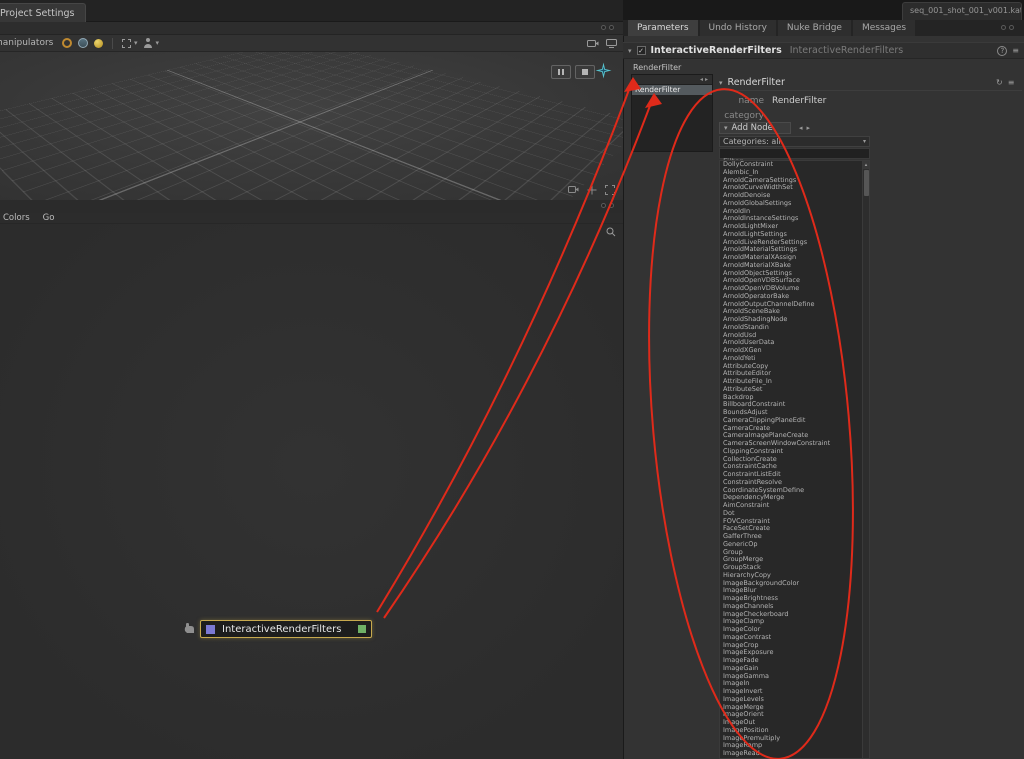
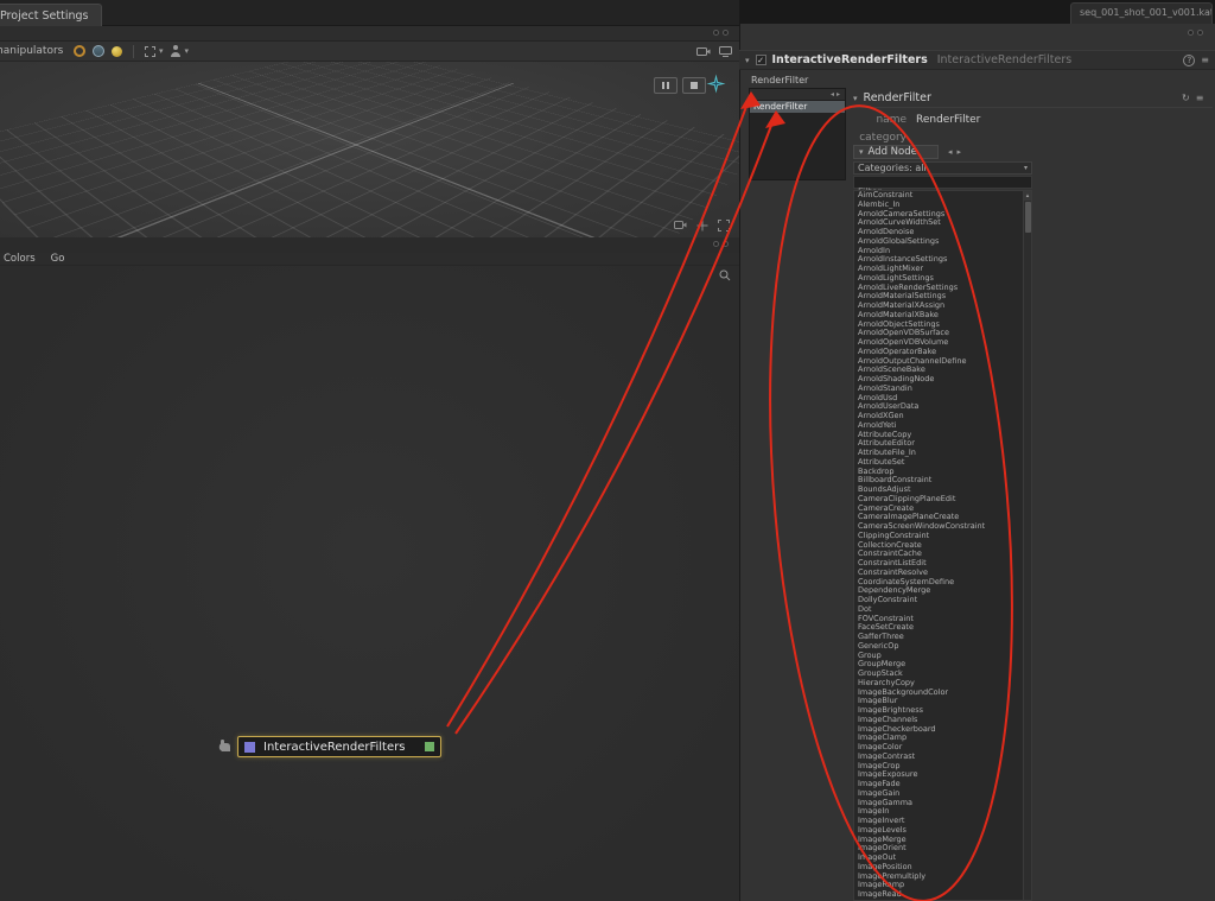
  Project Settings
  anipulators
  ▾
  ▾
  Colors
  Go
  InteractiveRenderFilters
  seq_001_shot_001_v001.ka
- Parameters
- Undo History
- Nuke Bridge
- Messages
  ▾
  ✓
  InteractiveRenderFilters
  InteractiveRenderFilters
  ?
  ≡
  RenderFilter
  enderFilter
  ▾
  RenderFilter
  ↻
  ≡
  name
  RenderFilter
  category
  ▾
  Add Node
  ◂▸
  Categories: all
- DollyConstraint
+ AimConstraint
  Alembic_In
  ArnoldCameraSettings
  ArnoldCurveWidthSet
  ArnoldDenoise
  ArnoldGlobalSettings
  ArnoldIn
  ArnoldInstanceSettings
  ArnoldLightMixer
  ArnoldLightSettings
  ArnoldLiveRenderSettings
  ArnoldMaterialSettings
  ArnoldMaterialXAssign
  ArnoldMaterialXBake
  ArnoldObjectSettings
  ArnoldOpenVDBSurface
  ArnoldOpenVDBVolume
  ArnoldOperatorBake
  ArnoldOutputChannelDefine
  ArnoldSceneBake
  ArnoldShadingNode
  ArnoldStandin
  ArnoldUsd
  ArnoldUserData
  ArnoldXGen
  ArnoldYeti
  AttributeCopy
  AttributeEditor
  AttributeFile_In
  AttributeSet
  Backdrop
  BillboardConstraint
  BoundsAdjust
  CameraClippingPlaneEdit
  CameraCreate
  CameraImagePlaneCreate
  CameraScreenWindowConstraint
  ClippingConstraint
  CollectionCreate
  ConstraintCache
  ConstraintListEdit
  ConstraintResolve
  CoordinateSystemDefine
  DependencyMerge
- AimConstraint
+ DollyConstraint
  FOVConstraint
  FaceSetCreate
  GafferThree
  GenericOp
  Group
  GroupMerge
  GroupStack
  HierarchyCopy
  ImageBackgroundColor
  ImageBlur
  ImageBrightness
  ImageChannels
  ImageCheckerboard
  ImageClamp
  ImageColor
  ImageContrast
  ImageCrop
  ImageExposure
  ImageFade
  ImageGain
  ImageGamma
  ImageIn
  ImageInvert
  ImageLevels
  ImageMerge
  ImageOrient
  ImageOut
  ImagePosition
  ImagPremultiply
  ImageRmp
  ImageRea
